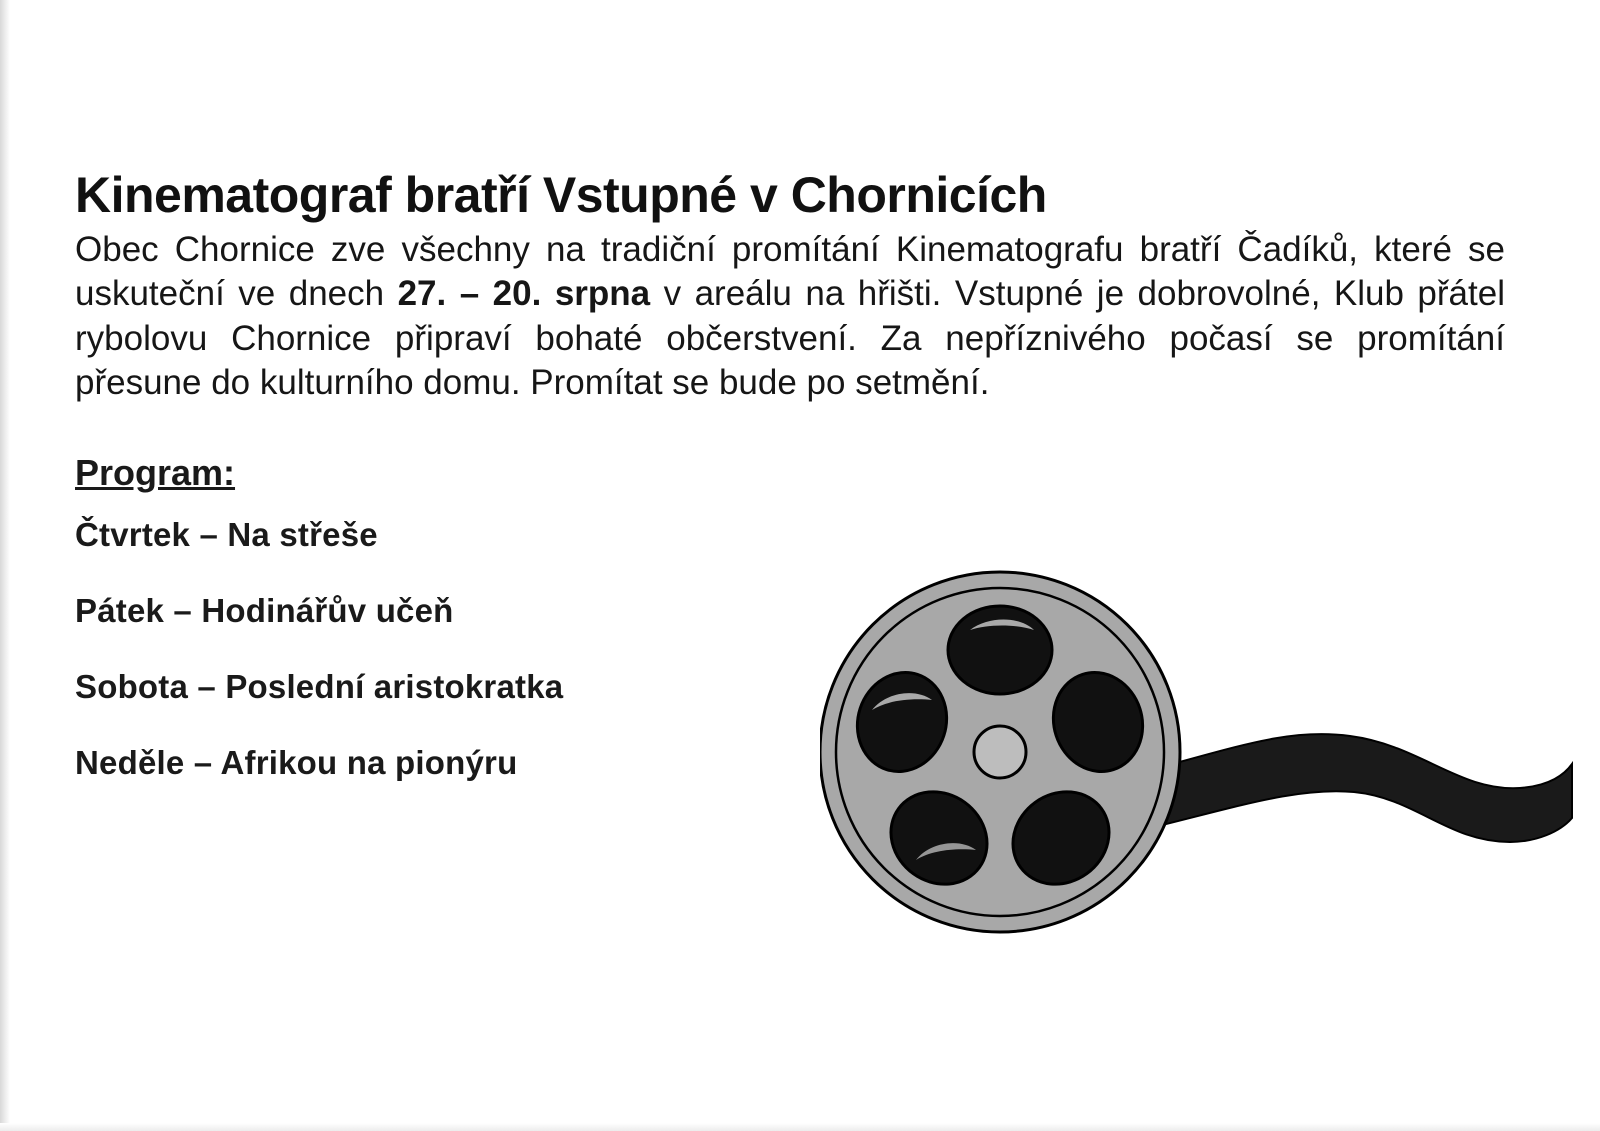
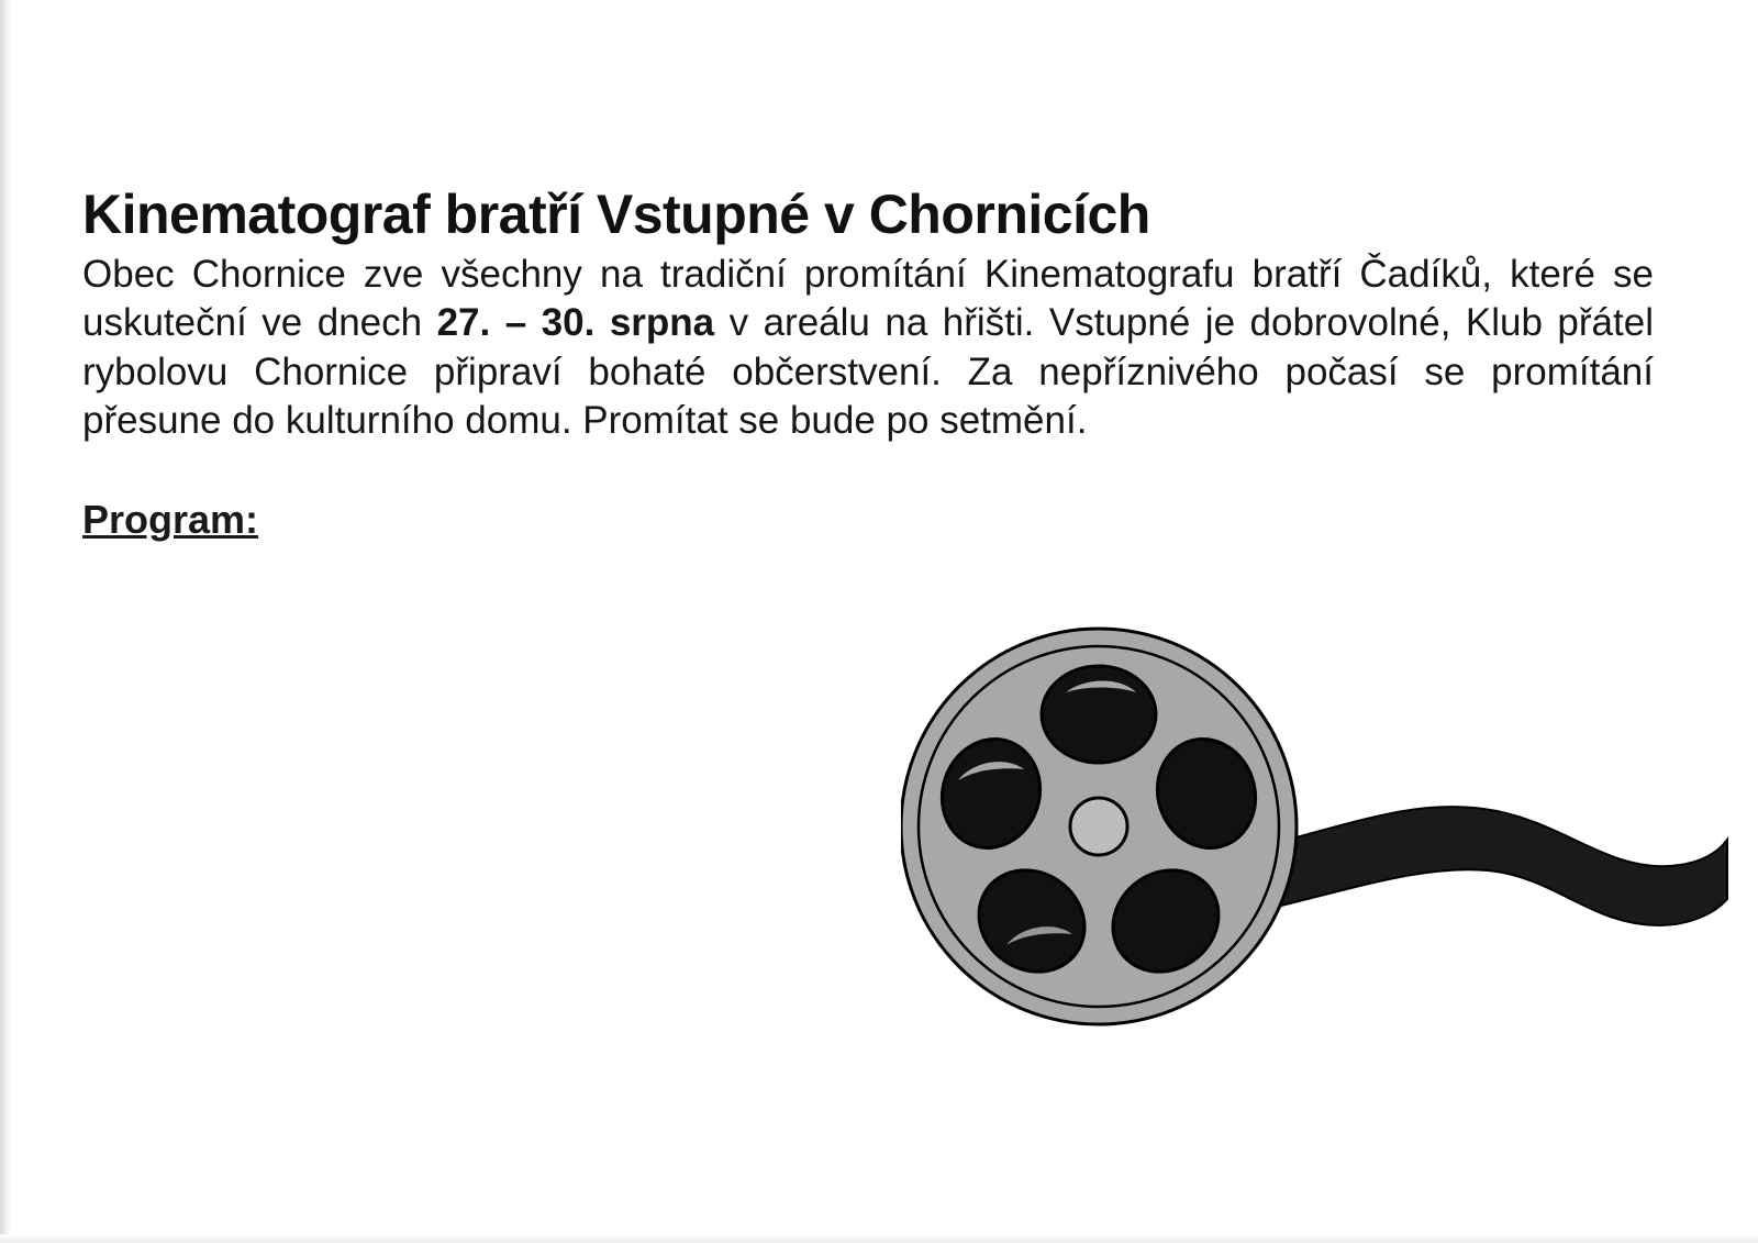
  Kinematograf bratří Vstupné v Chornicích
- Obec Chornice zve všechny na tradiční promítání Kinematografu bratří Čadíků, které se uskuteční ve dnech 27. – 20. srpna v areálu na hřišti. Vstupné je dobrovolné, Klub přátel rybolovu Chornice připraví bohaté občerstvení. Za nepříznivého počasí se promítání přesune do kulturního domu. Promítat se bude po setmění.
+ Obec Chornice zve všechny na tradiční promítání Kinematografu bratří Čadíků, které se uskuteční ve dnech 27. – 30. srpna v areálu na hřišti. Vstupné je dobrovolné, Klub přátel rybolovu Chornice připraví bohaté občerstvení. Za nepříznivého počasí se promítání přesune do kulturního domu. Promítat se bude po setmění.
  Program:
- Čtvrtek – Na střeše
- Pátek – Hodinářův učeň
- Sobota – Poslední aristokratka
- Neděle – Afrikou na pionýru
